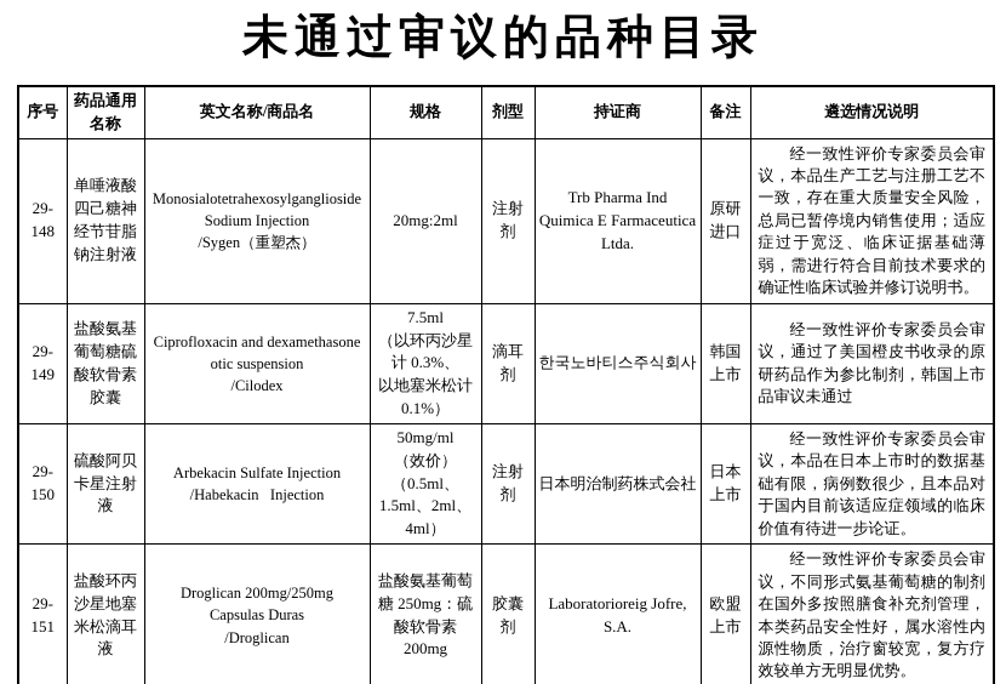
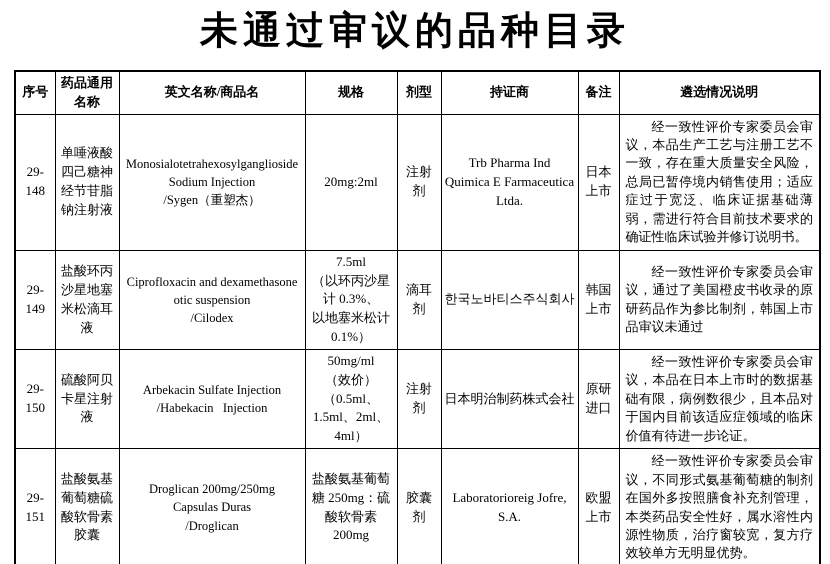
  未通过审议的品种目录
  序号	药品通用名称	英文名称/商品名	规格	剂型	持证商	备注	遴选情况说明
- 29-148	单唾液酸四己糖神经节苷脂钠注射液	Monosialotetrahexosylganglioside Sodium Injection /Sygen（重塑杰）	20mg:2ml	注射剂	Trb Pharma Ind Quimica E Farmaceutica Ltda.	原研进口	经一致性评价专家委员会审议，本品生产工艺与注册工艺不一致，存在重大质量安全风险，总局已暂停境内销售使用；适应症过于宽泛、临床证据基础薄弱，需进行符合目前技术要求的确证性临床试验并修订说明书。
+ 29-148	单唾液酸四己糖神经节苷脂钠注射液	Monosialotetrahexosylganglioside Sodium Injection /Sygen（重塑杰）	20mg:2ml	注射剂	Trb Pharma Ind Quimica E Farmaceutica Ltda.	日本上市	经一致性评价专家委员会审议，本品生产工艺与注册工艺不一致，存在重大质量安全风险，总局已暂停境内销售使用；适应症过于宽泛、临床证据基础薄弱，需进行符合目前技术要求的确证性临床试验并修订说明书。
- 29-149	盐酸氨基葡萄糖硫酸软骨素胶囊	Ciprofloxacin and dexamethasone otic suspension /Cilodex	7.5ml （以环丙沙星 计 0.3%、 以地塞米松计 0.1%）	滴耳剂	한국노바티스주식회사	韩国上市	经一致性评价专家委员会审议，通过了美国橙皮书收录的原研药品作为参比制剂，韩国上市品审议未通过
+ 29-149	盐酸环丙沙星地塞米松滴耳液	Ciprofloxacin and dexamethasone otic suspension /Cilodex	7.5ml （以环丙沙星 计 0.3%、 以地塞米松计 0.1%）	滴耳剂	한국노바티스주식회사	韩国上市	经一致性评价专家委员会审议，通过了美国橙皮书收录的原研药品作为参比制剂，韩国上市品审议未通过
- 29-150	硫酸阿贝卡星注射液	Arbekacin Sulfate Injection /Habekacin Injection	50mg/ml （效价） （0.5ml、 1.5ml、2ml、 4ml）	注射剂	日本明治制药株式会社	日本上市	经一致性评价专家委员会审议，本品在日本上市时的数据基础有限，病例数很少，且本品对于国内目前该适应症领域的临床价值有待进一步论证。
+ 29-150	硫酸阿贝卡星注射液	Arbekacin Sulfate Injection /Habekacin Injection	50mg/ml （效价） （0.5ml、 1.5ml、2ml、 4ml）	注射剂	日本明治制药株式会社	原研进口	经一致性评价专家委员会审议，本品在日本上市时的数据基础有限，病例数很少，且本品对于国内目前该适应症领域的临床价值有待进一步论证。
- 29-151	盐酸环丙沙星地塞米松滴耳液	Droglican 200mg/250mg Capsulas Duras /Droglican	盐酸氨基葡萄 糖 250mg：硫 酸软骨素 200mg	胶囊剂	Laboratorioreig Jofre, S.A.	欧盟上市	经一致性评价专家委员会审议，不同形式氨基葡萄糖的制剂在国外多按照膳食补充剂管理，本类药品安全性好，属水溶性内源性物质，治疗窗较宽，复方疗效较单方无明显优势。
+ 29-151	盐酸氨基葡萄糖硫酸软骨素胶囊	Droglican 200mg/250mg Capsulas Duras /Droglican	盐酸氨基葡萄 糖 250mg：硫 酸软骨素 200mg	胶囊剂	Laboratorioreig Jofre, S.A.	欧盟上市	经一致性评价专家委员会审议，不同形式氨基葡萄糖的制剂在国外多按照膳食补充剂管理，本类药品安全性好，属水溶性内源性物质，治疗窗较宽，复方疗效较单方无明显优势。
